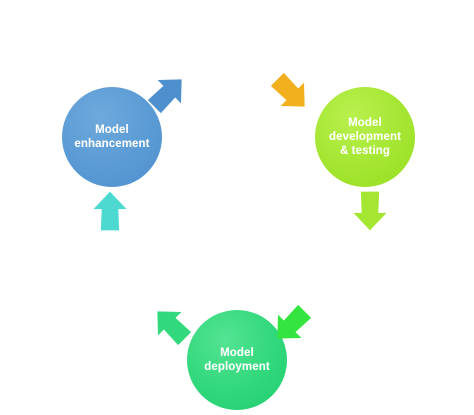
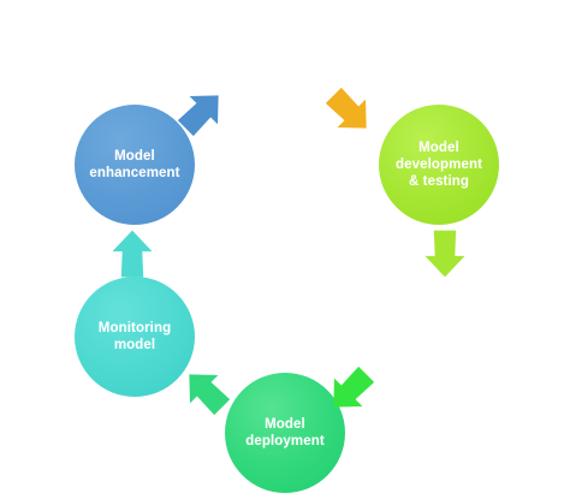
  Model
  development
  & testing
  Model
  deployment
+ Monitoring
+ model
  Model
  enhancement
